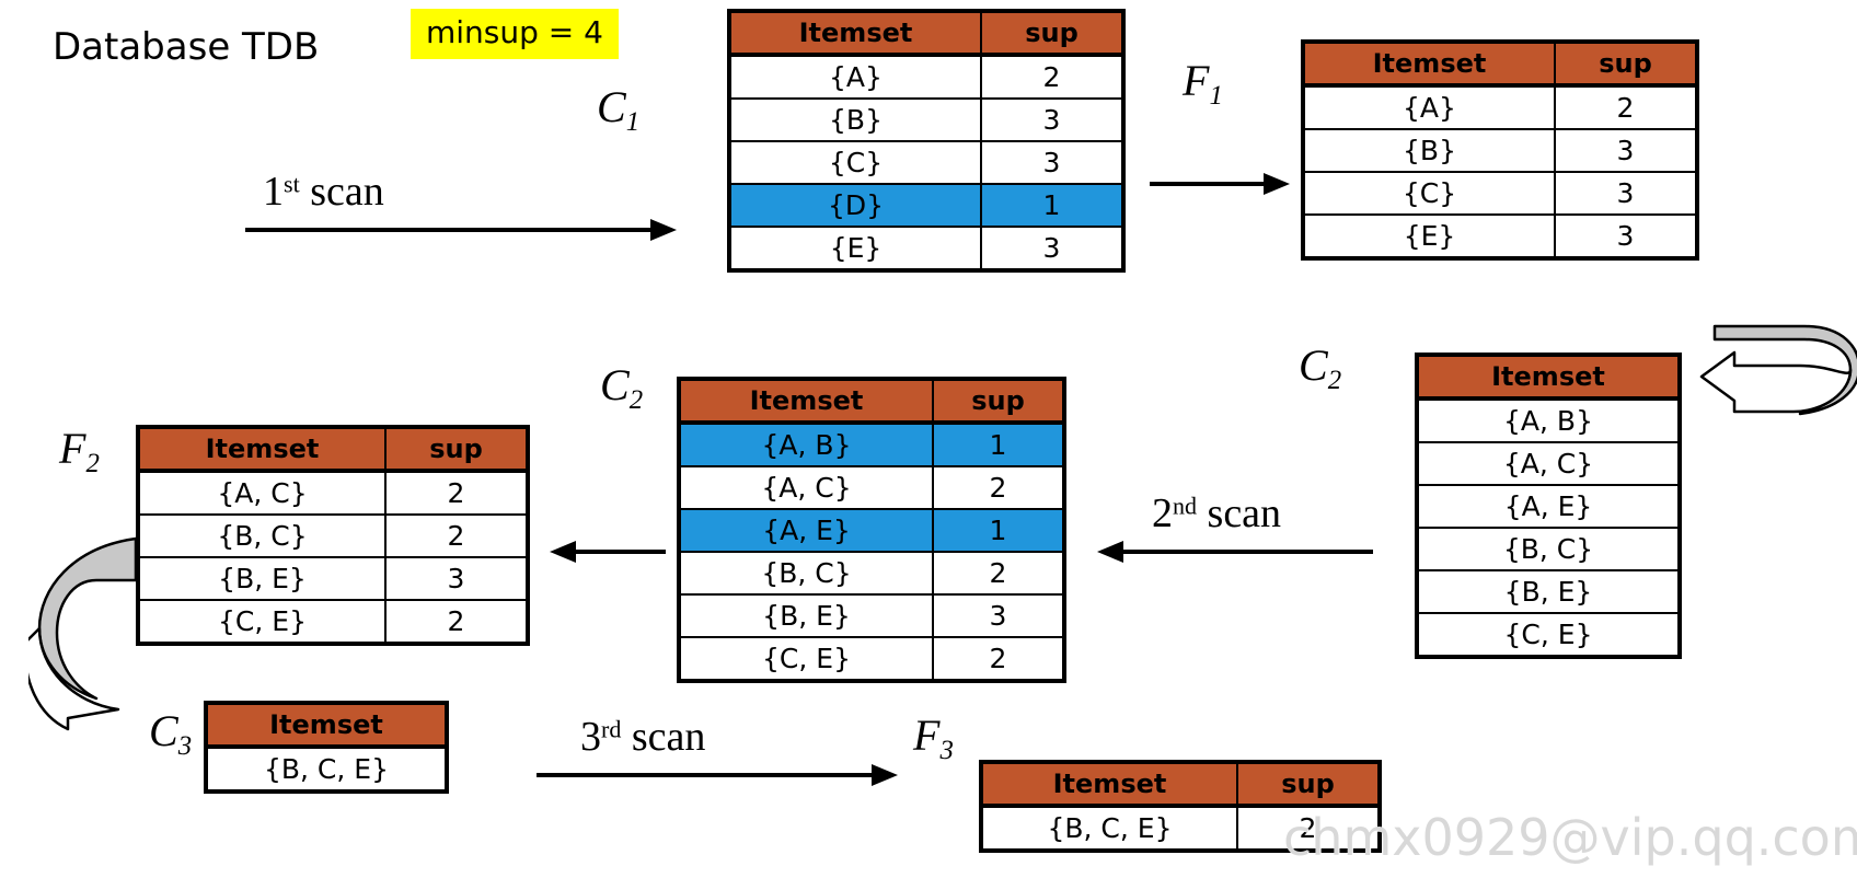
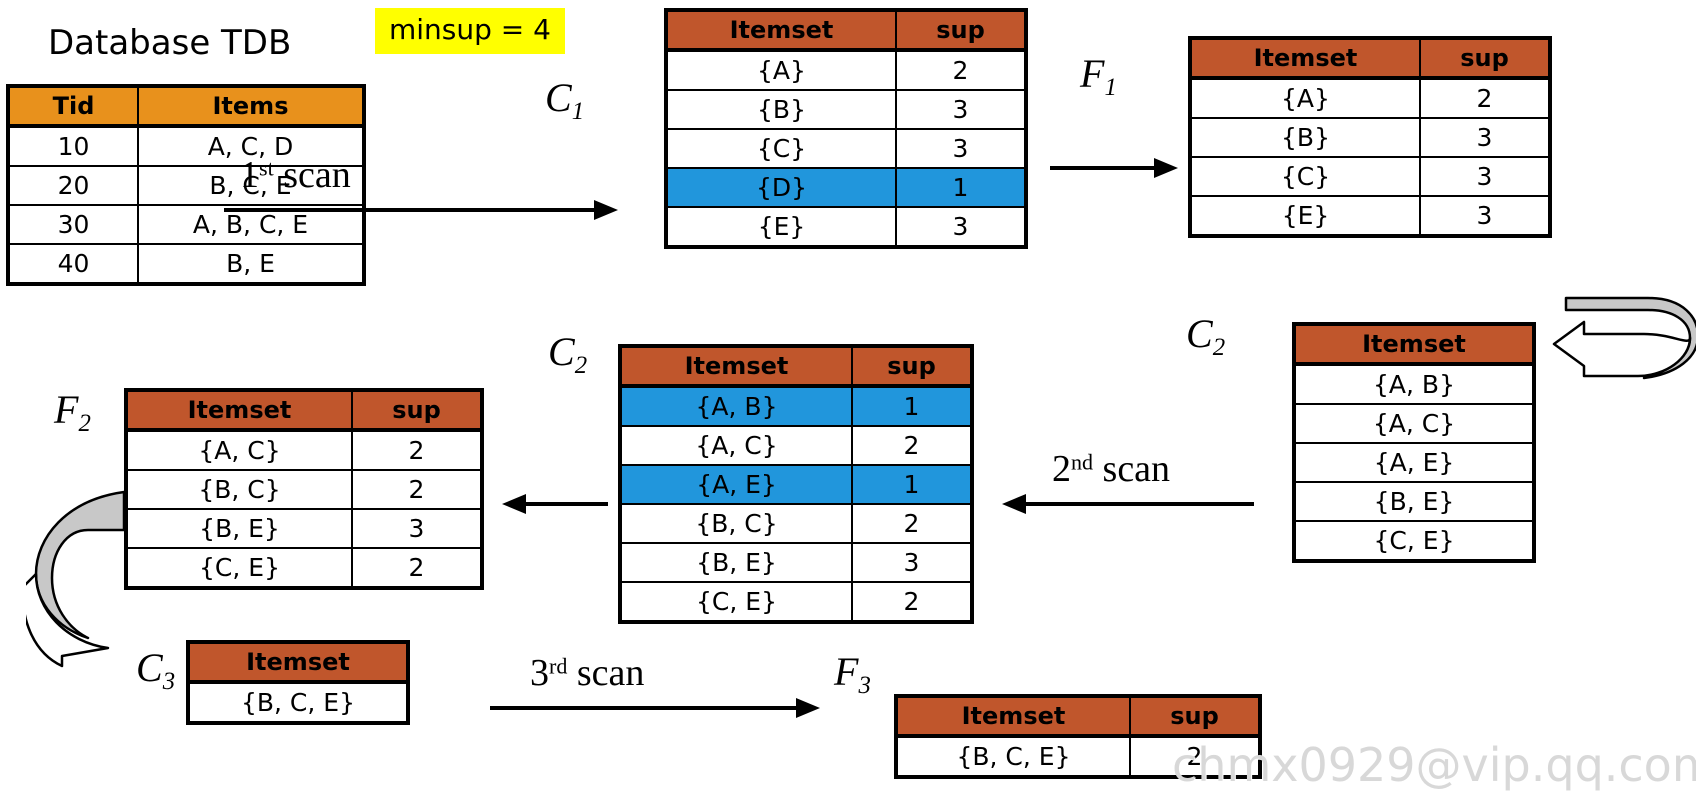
  Database TDB
+ Tid	Items
+ 10	A, C, D
+ 20	B, C, E
+ 30	A, B, C, E
+ 40	B, E
  minsup = 4
  C1
  1st scan
  Itemset	sup
  {A}	2
  {B}	3
  {C}	3
  {D}	1
  {E}	3
  F1
  Itemset	sup
  {A}	2
  {B}	3
  {C}	3
  {E}	3
  C2
  Itemset
  {A, B}
  {A, C}
  {A, E}
- {B, C}
  {B, E}
  {C, E}
  2nd scan
  C2
  Itemset	sup
  {A, B}	1
  {A, C}	2
  {A, E}	1
  {B, C}	2
  {B, E}	3
  {C, E}	2
  F2
  Itemset	sup
  {A, C}	2
  {B, C}	2
  {B, E}	3
  {C, E}	2
  C3
  Itemset
  {B, C, E}
  3rd scan
  F3
  Itemset	sup
  {B, C, E}	2
  chmx0929@vip.qq.com
